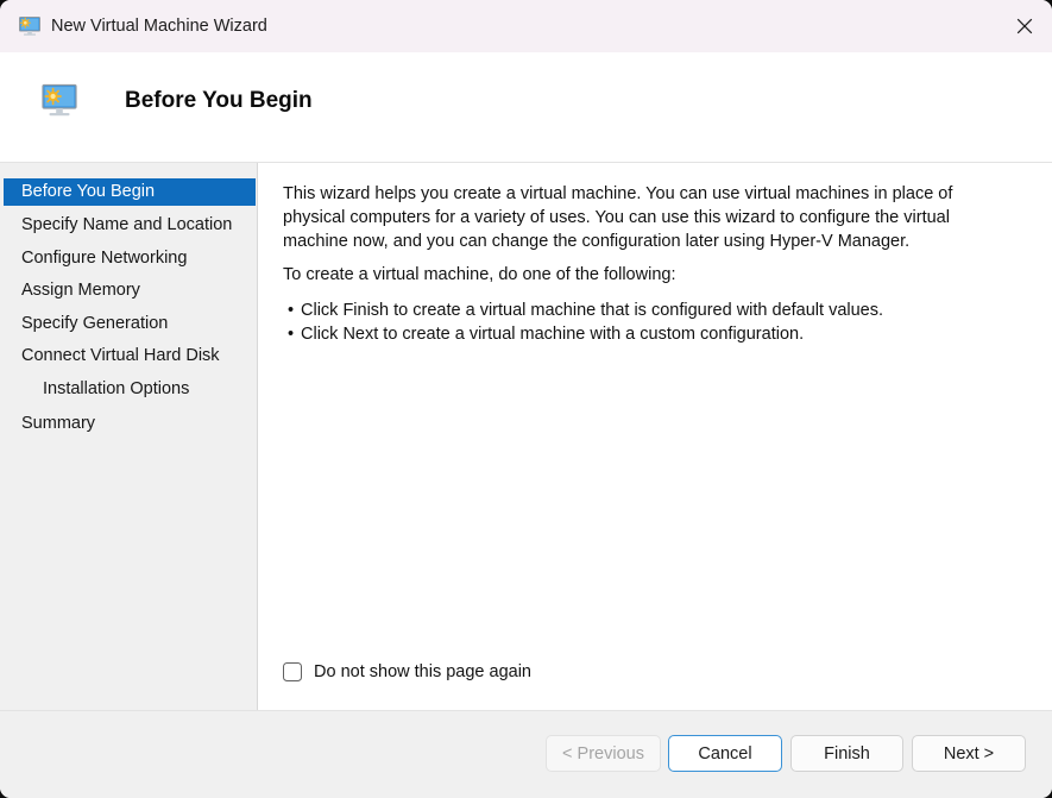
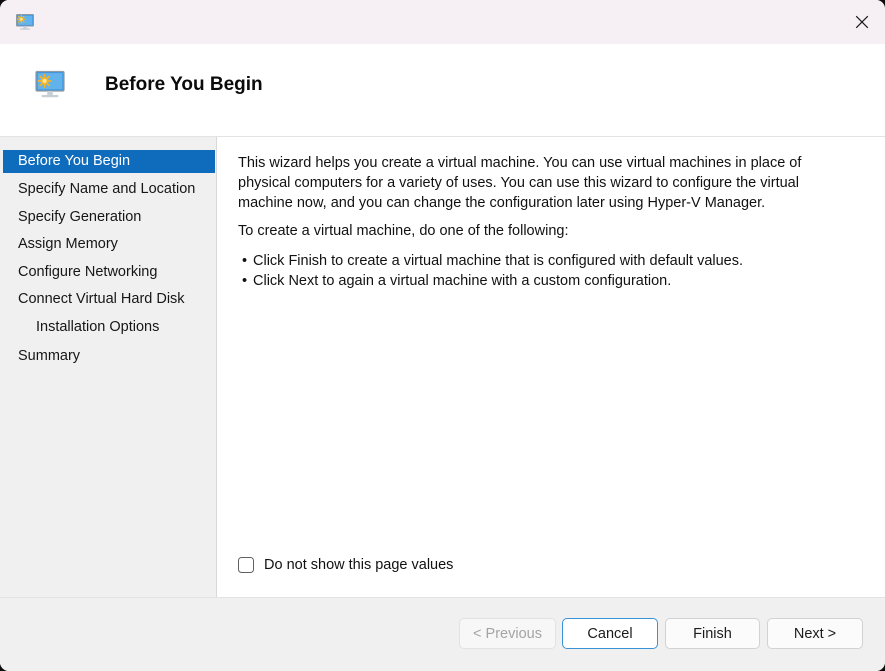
- New Virtual Machine Wizard
  Before You Begin
  Before You Begin
  Specify Name and Location
- Configure Networking
+ Specify Generation
  Assign Memory
- Specify Generation
+ Configure Networking
  Connect Virtual Hard Disk
  Installation Options
  Summary
  This wizard helps you create a virtual machine. You can use virtual machines in place of physical computers for a variety of uses. You can use this wizard to configure the virtual machine now, and you can change the configuration later using Hyper-V Manager.
  To create a virtual machine, do one of the following:
  Click Finish to create a virtual machine that is configured with default values.
- Click Next to create a virtual machine with a custom configuration.
+ Click Next to again a virtual machine with a custom configuration.
- Do not show this page again
+ Do not show this page values
  < Previous
  Cancel
  Finish
  Next >
